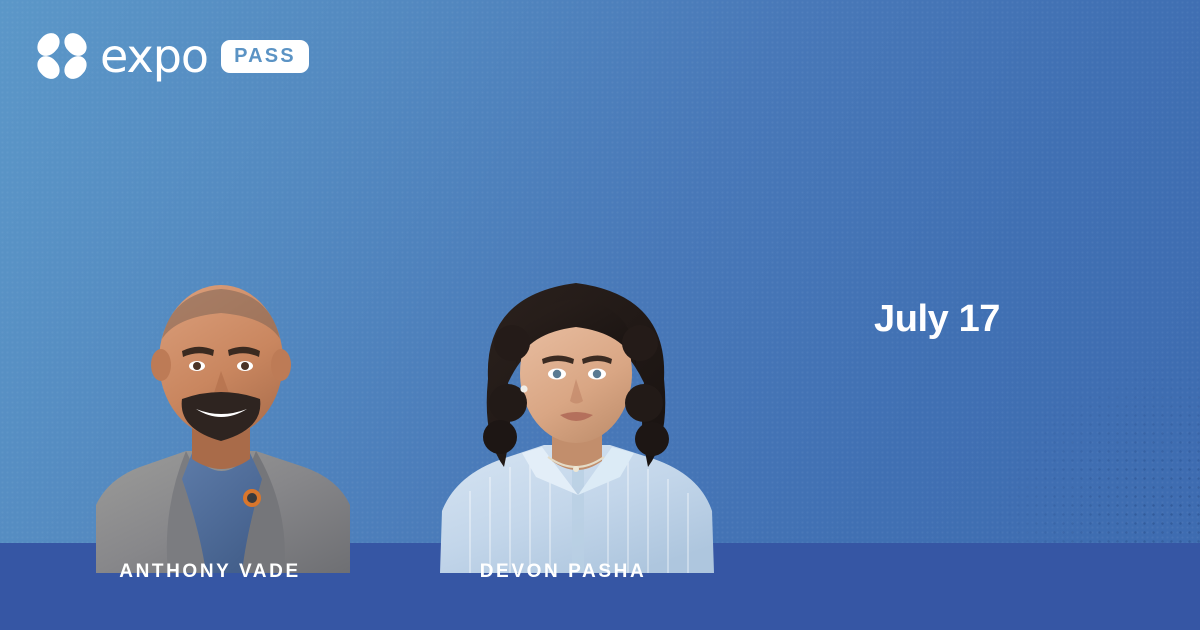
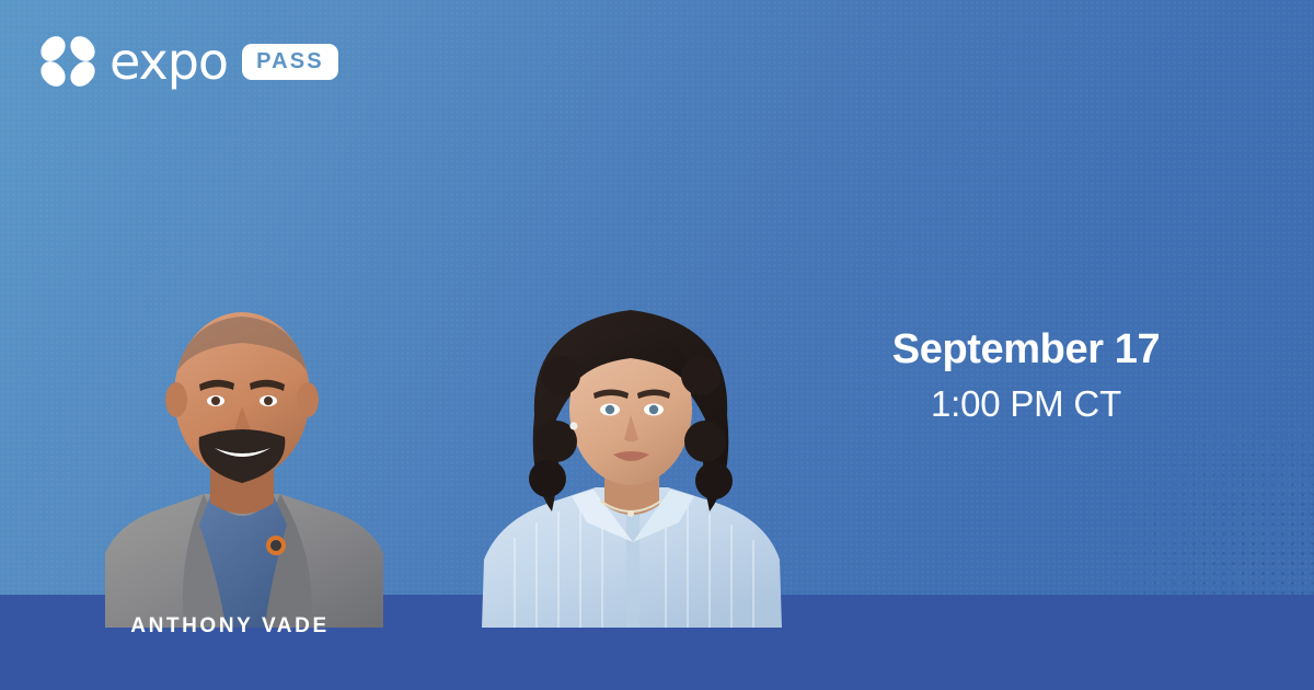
  expo
  PASS
- July 17
+ September 17
+ 1:00 PM CT
  ANTHONY VADE
- DEVON PASHA
